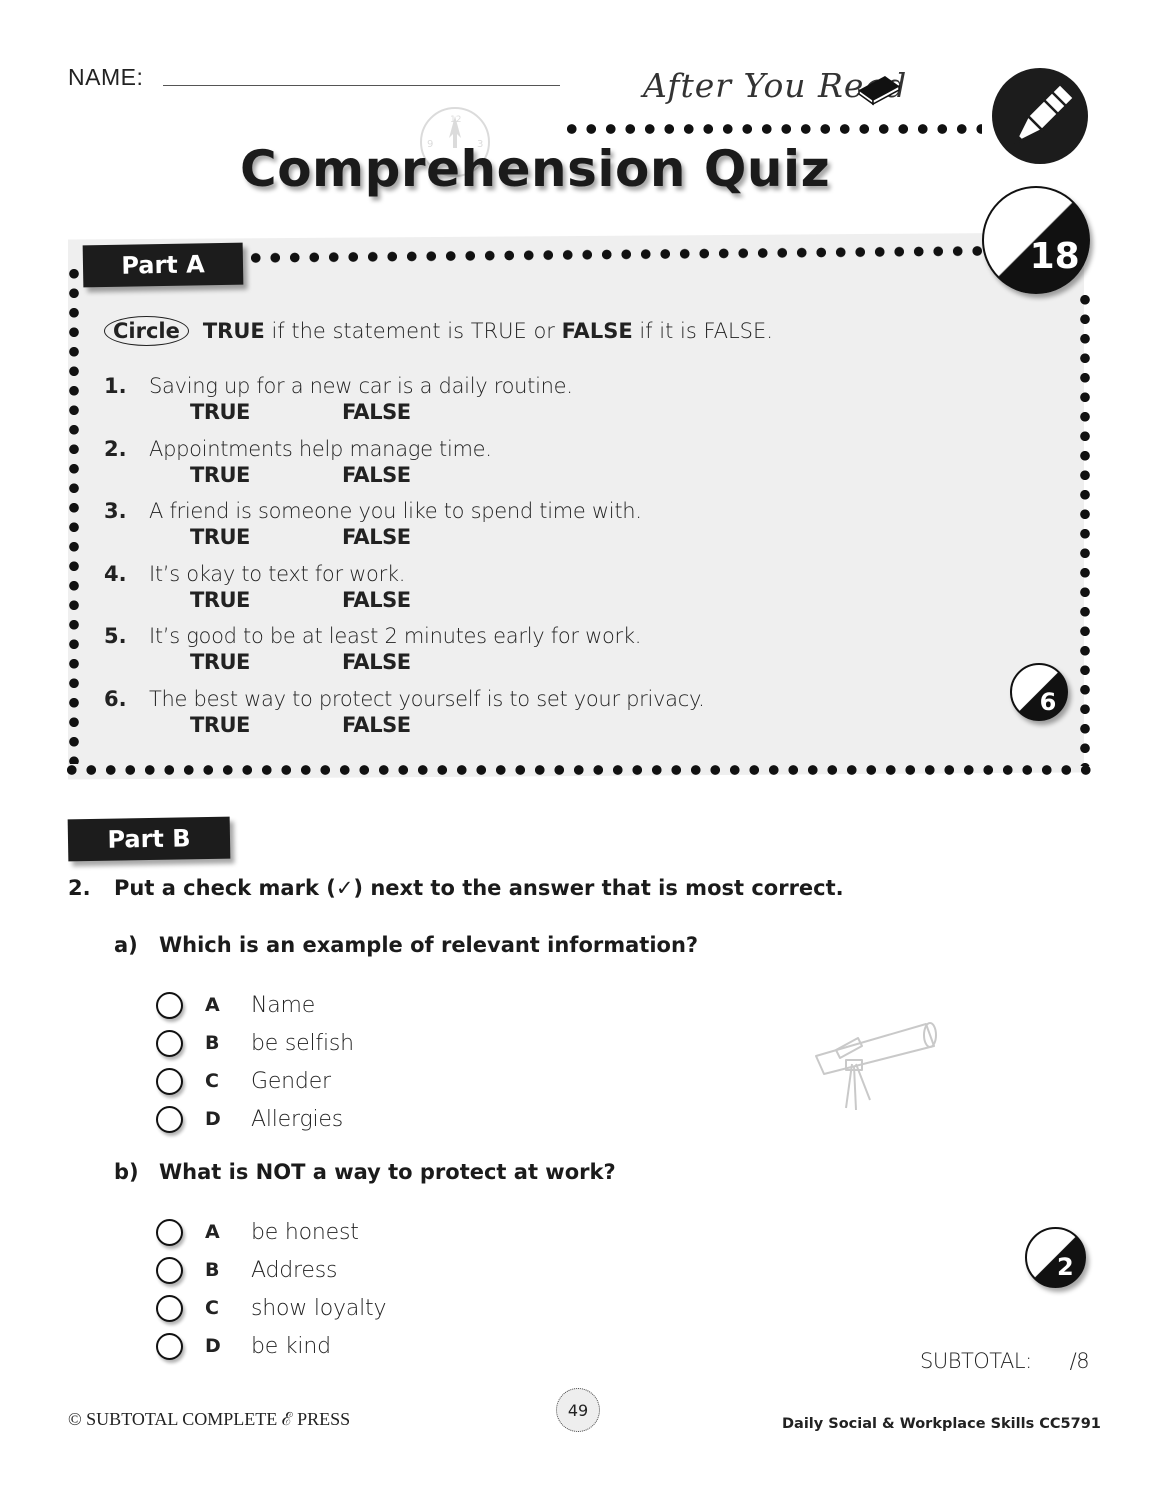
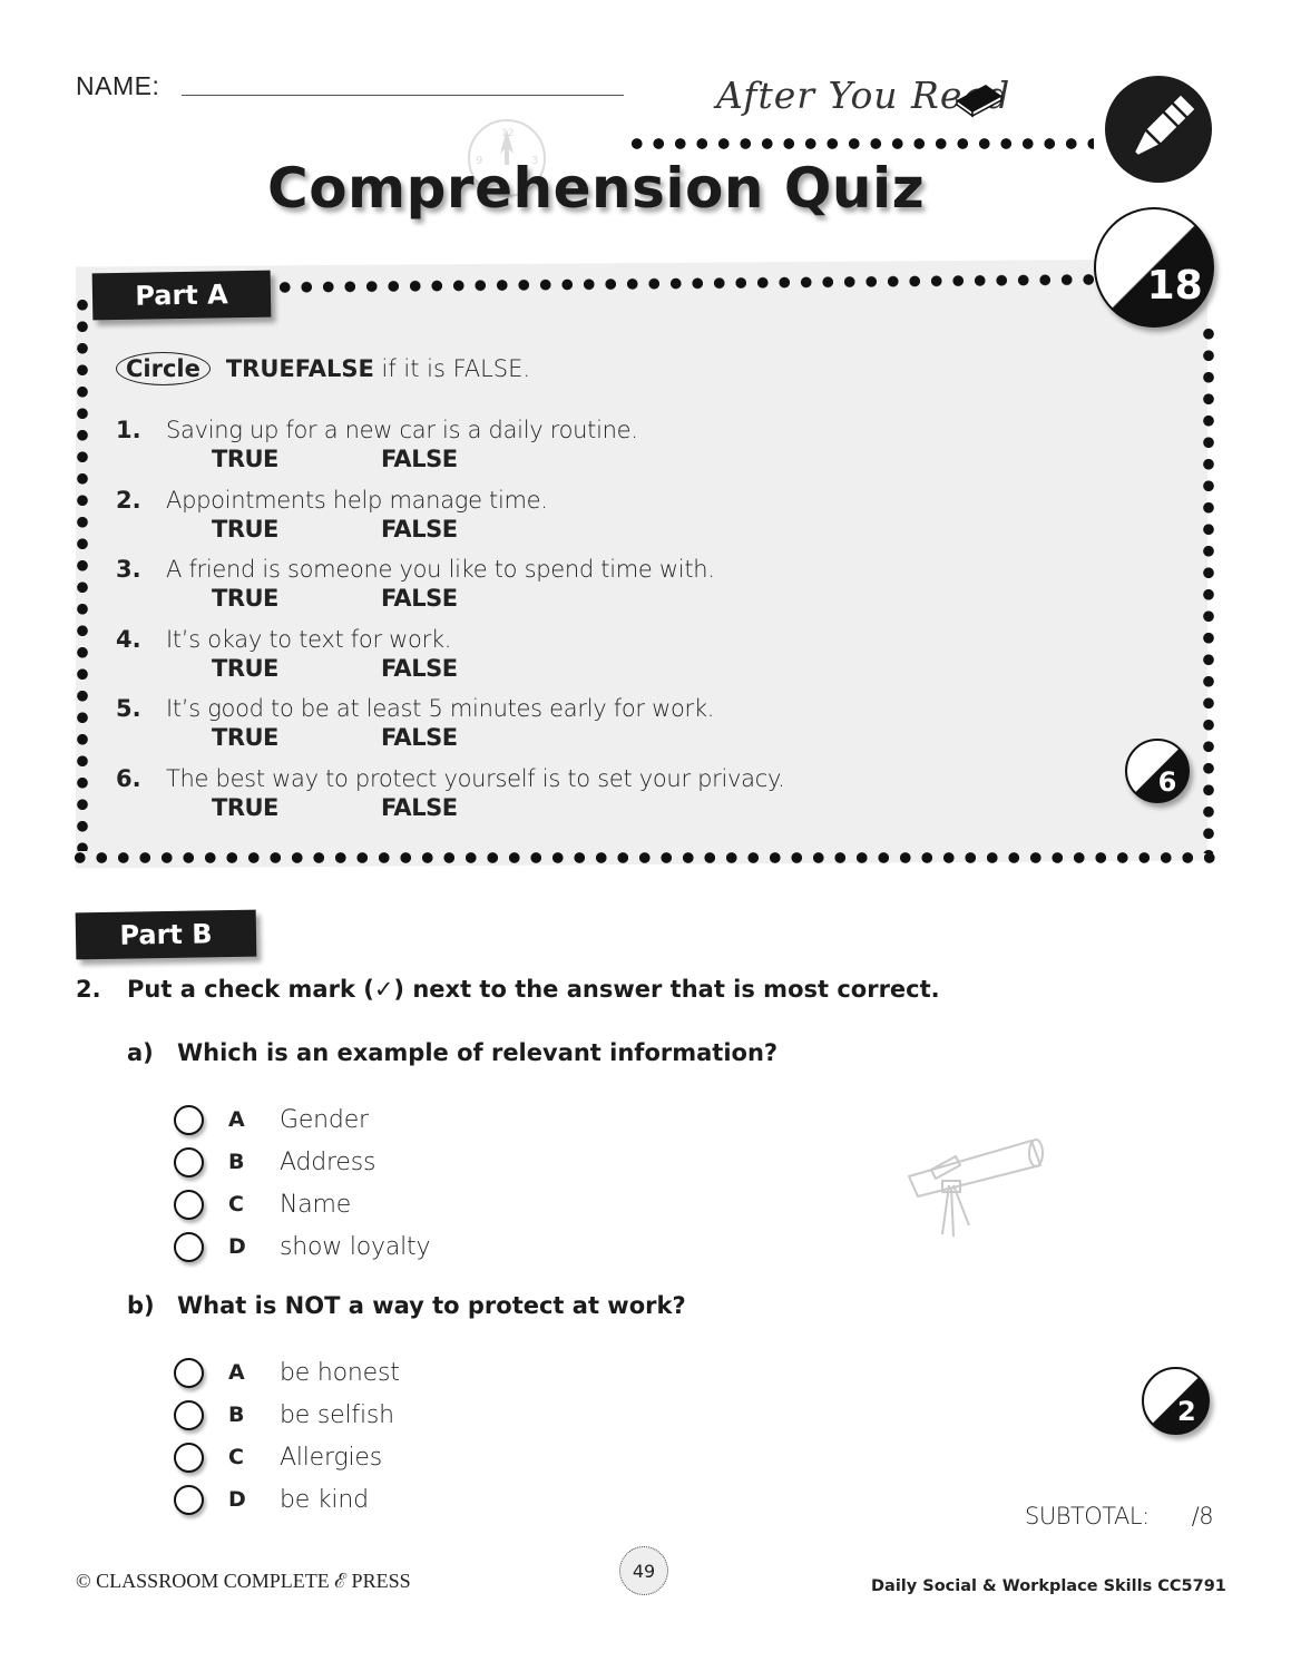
  NAME:
  After You Re
  12
  3
  9
  Comprehension Quiz
  Part A
  18
  Circle
  TRUE
- if the statement is TRUE or
  FALSE
  if it is FALSE.
  1.
  Saving up for a new car is a daily routine.
  TRUE
  FALSE
  2.
  Appointments help manage time.
  TRUE
  FALSE
  3.
  A friend is someone you like to spend time with.
  TRUE
  FALSE
  4.
  It’s okay to text for work.
  TRUE
  FALSE
  5.
- It’s good to be at least 2 minutes early for work.
+ It’s good to be at least 5 minutes early for work.
  TRUE
  FALSE
  6.
  The best way to protect yourself is to set your privacy.
  TRUE
  FALSE
  6
  Part B
  2. Put a check mark (✓) next to the answer that is most correct.
  a) Which is an example of relevant information?
  A
- Name
+ Gender
  B
- be selfish
+ Address
  C
- Gender
+ Name
  D
- Allergies
+ show loyalty
  b) What is NOT a way to protect at work?
  A
  be honest
  B
- Address
+ be selfish
  C
- show loyalty
+ Allergies
  D
  be kind
  2
  SUBTOTAL: /8
- © SUBTOTAL COMPLETE ℰ PRESS
+ © CLASSROOM COMPLETE ℰ PRESS
  49
  Daily Social & Workplace Skills CC5791
